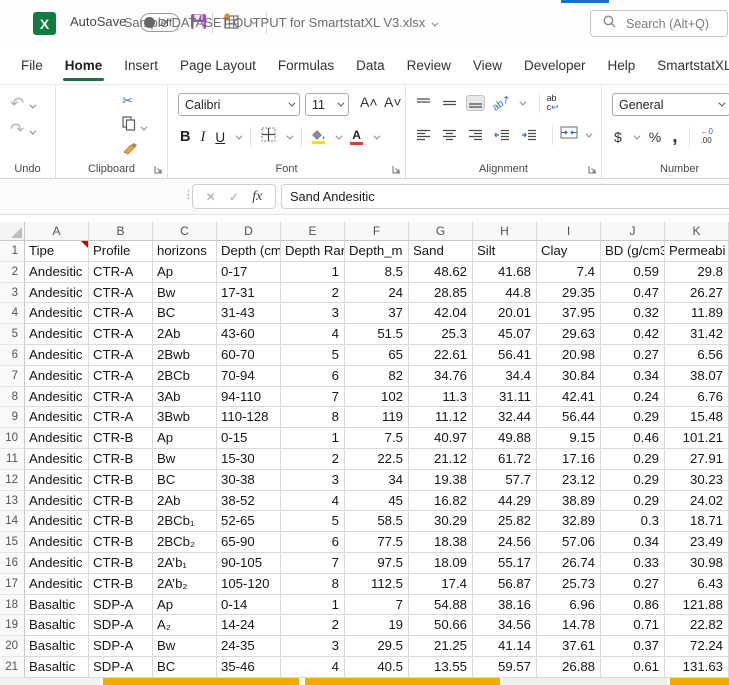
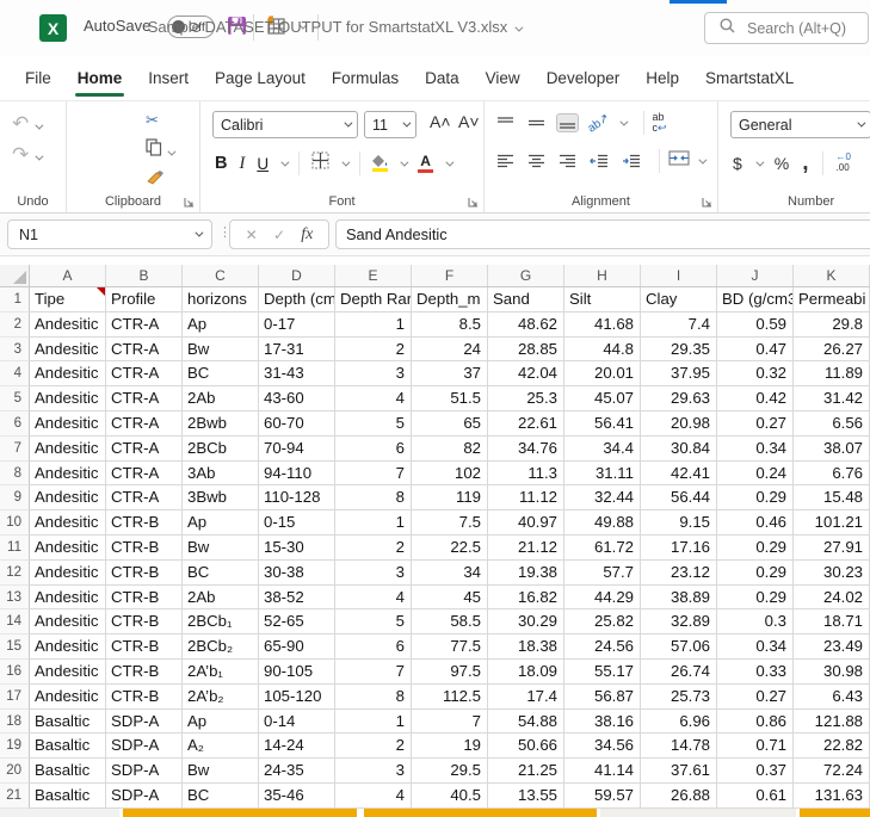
  X
  AutoSave
  Off
  Sample DATASET-OUTPUT for SmartstatXL V3.xlsx
  Search (Alt+Q)
  File
  Home
  Insert
  Page Layout
  Formulas
  Data
- Review
  View
  Developer
  Help
  SmartstatXL
  ↶
  ↷
  Undo
  ✂
  Clipboard
  Calibri
  11
  A˄
  A˅
  B
  I
  U
  A
  Font
  ab
  c↩
  Alignment
  General
  $
  %
  ,
  ←0
  .00
  Number
+ N1
  ⋮
  ✕
  ✓
  fx
  Sand Andesitic
  A
  B
  C
  D
  E
  F
  G
  H
  I
  J
  K
  1
  Tipe
  Profile
  horizons
  Depth (cm
  Depth Rar
  Depth_m
  Sand
  Silt
  Clay
  BD (g/cm3
  Permeabi
  2
  Andesitic
  CTR-A
  Ap
  0-17
  1
  8.5
  48.62
  41.68
  7.4
  0.59
  29.8
  3
  Andesitic
  CTR-A
  Bw
  17-31
  2
  24
  28.85
  44.8
  29.35
  0.47
  26.27
  4
  Andesitic
  CTR-A
  BC
  31-43
  3
  37
  42.04
  20.01
  37.95
  0.32
  11.89
  5
  Andesitic
  CTR-A
  2Ab
  43-60
  4
  51.5
  25.3
  45.07
  29.63
  0.42
  31.42
  6
  Andesitic
  CTR-A
  2Bwb
  60-70
  5
  65
  22.61
  56.41
  20.98
  0.27
  6.56
  7
  Andesitic
  CTR-A
  2BCb
  70-94
  6
  82
  34.76
  34.4
  30.84
  0.34
  38.07
  8
  Andesitic
  CTR-A
  3Ab
  94-110
  7
  102
  11.3
  31.11
  42.41
  0.24
  6.76
  9
  Andesitic
  CTR-A
  3Bwb
  110-128
  8
  119
  11.12
  32.44
  56.44
  0.29
  15.48
  10
  Andesitic
  CTR-B
  Ap
  0-15
  1
  7.5
  40.97
  49.88
  9.15
  0.46
  101.21
  11
  Andesitic
  CTR-B
  Bw
  15-30
  2
  22.5
  21.12
  61.72
  17.16
  0.29
  27.91
  12
  Andesitic
  CTR-B
  BC
  30-38
  3
  34
  19.38
  57.7
  23.12
  0.29
  30.23
  13
  Andesitic
  CTR-B
  2Ab
  38-52
  4
  45
  16.82
  44.29
  38.89
  0.29
  24.02
  14
  Andesitic
  CTR-B
  2BCb₁
  52-65
  5
  58.5
  30.29
  25.82
  32.89
  0.3
  18.71
  15
  Andesitic
  CTR-B
  2BCb₂
  65-90
  6
  77.5
  18.38
  24.56
  57.06
  0.34
  23.49
  16
  Andesitic
  CTR-B
  2A’b₁
  90-105
  7
  97.5
  18.09
  55.17
  26.74
  0.33
  30.98
  17
  Andesitic
  CTR-B
  2A’b₂
  105-120
  8
  112.5
  17.4
  56.87
  25.73
  0.27
  6.43
  18
  Basaltic
  SDP-A
  Ap
  0-14
  1
  7
  54.88
  38.16
  6.96
  0.86
  121.88
  19
  Basaltic
  SDP-A
  A₂
  14-24
  2
  19
  50.66
  34.56
  14.78
  0.71
  22.82
  20
  Basaltic
  SDP-A
  Bw
  24-35
  3
  29.5
  21.25
  41.14
  37.61
  0.37
  72.24
  21
  Basaltic
  SDP-A
  BC
  35-46
  4
  40.5
  13.55
  59.57
  26.88
  0.61
  131.63
